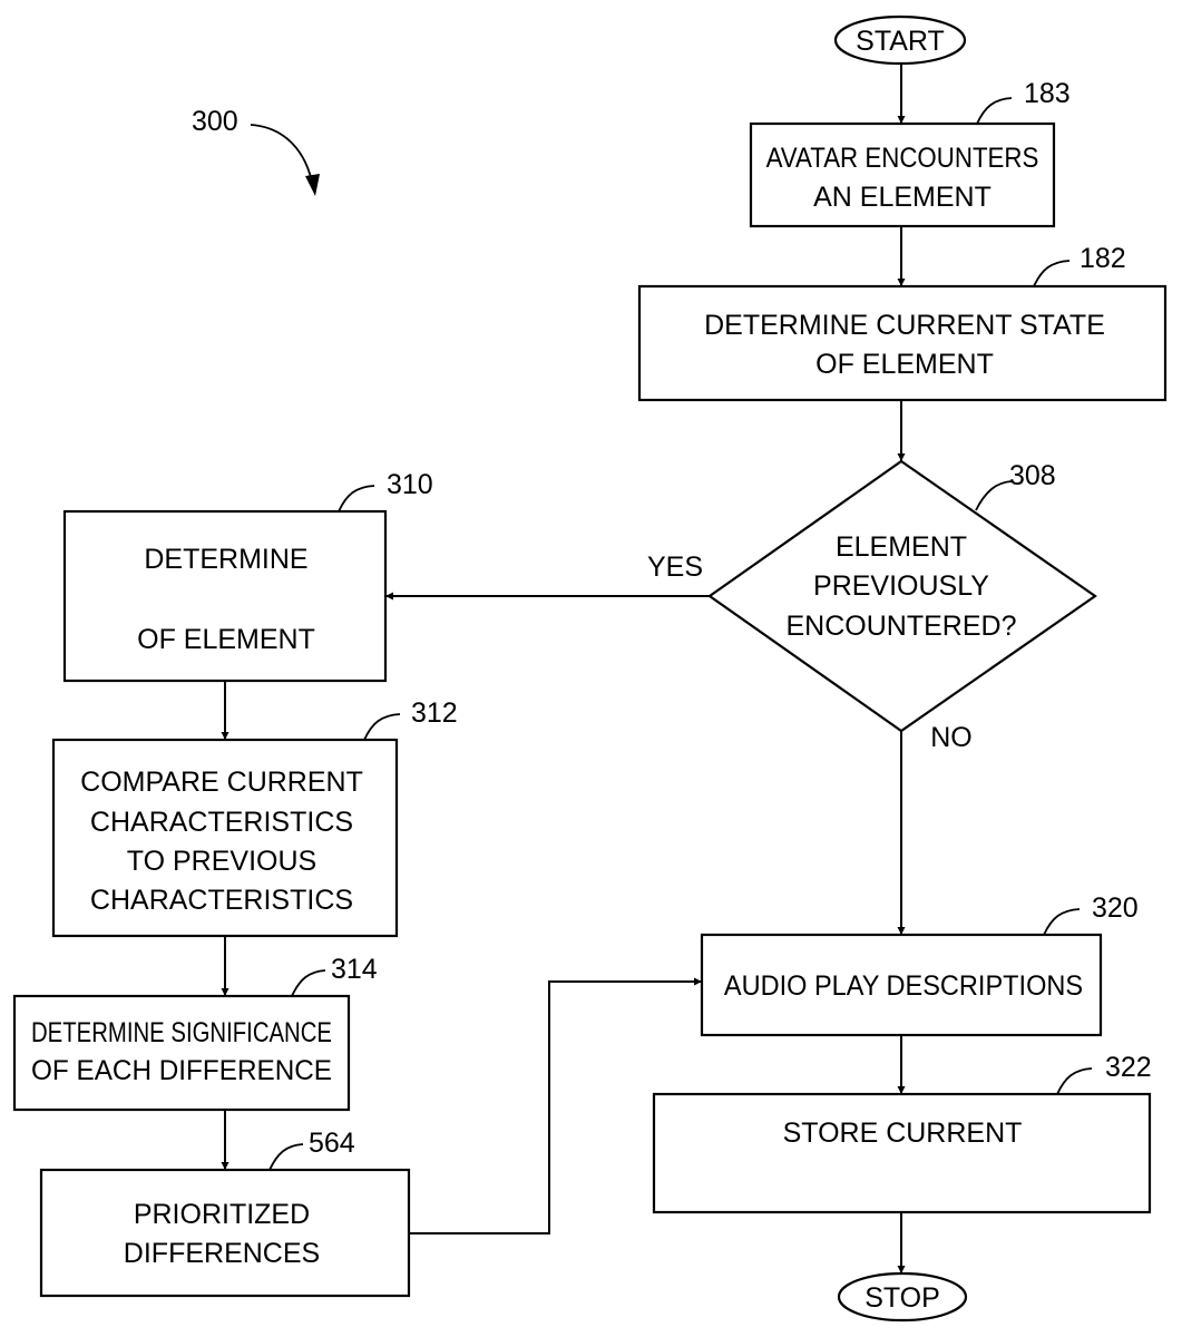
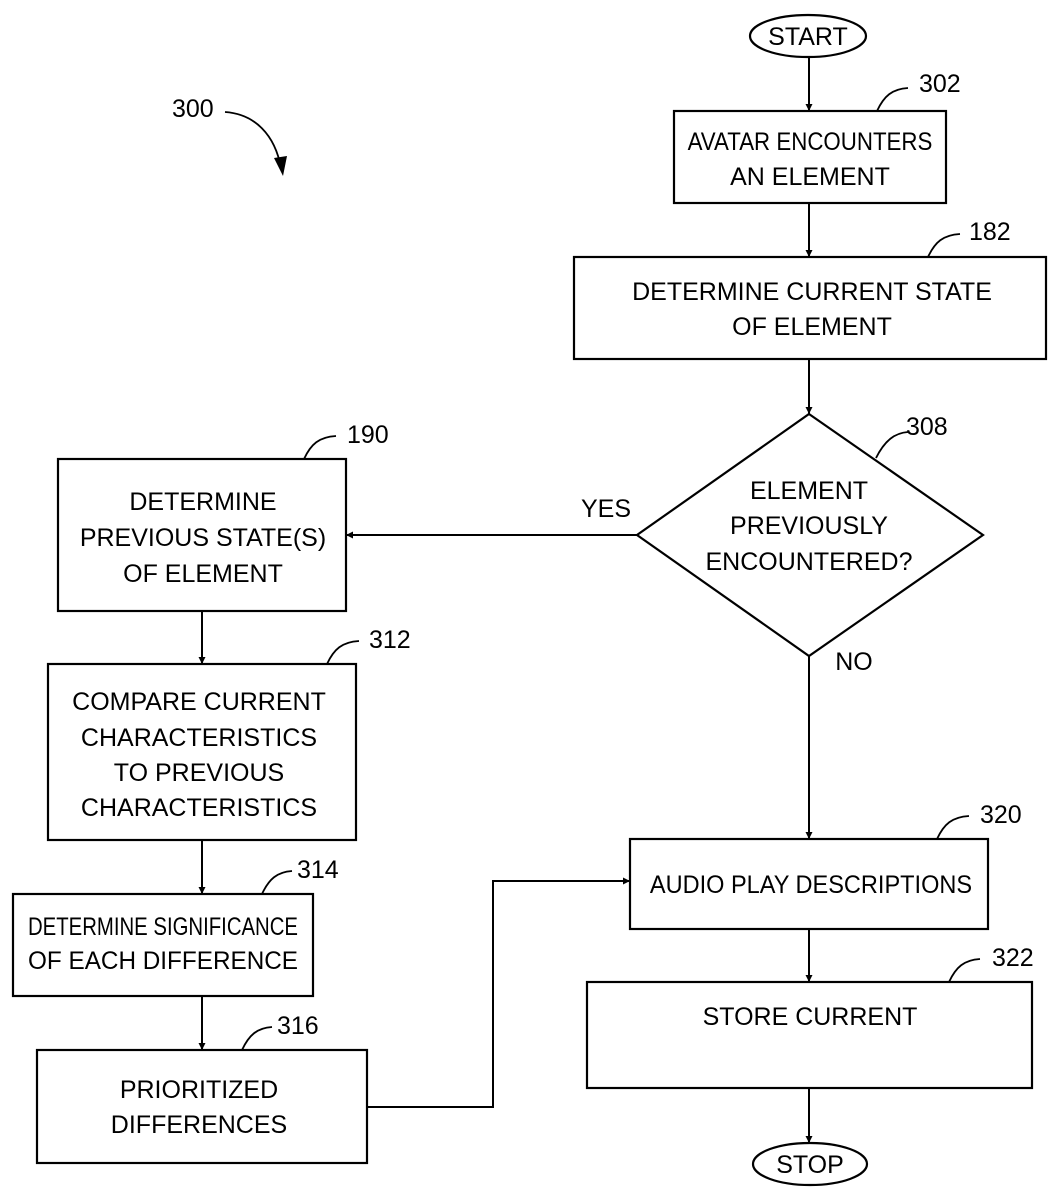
  300
  START
  AVATAR ENCOUNTERS
  AN ELEMENT
- 183
+ 302
  DETERMINE CURRENT STATE
  OF ELEMENT
  182
  ELEMENT
  PREVIOUSLY
  ENCOUNTERED?
  308
  DETERMINE
+ PREVIOUS STATE(S)
  OF ELEMENT
- 310
+ 190
  COMPARE CURRENT
  CHARACTERISTICS
  TO PREVIOUS
  CHARACTERISTICS
  312
  DETERMINE SIGNIFICANCE
  OF EACH DIFFERENCE
  314
  PRIORITIZED
  DIFFERENCES
- 564
+ 316
  AUDIO PLAY DESCRIPTIONS
  320
  STORE CURRENT
  322
  STOP
  YES
  NO
